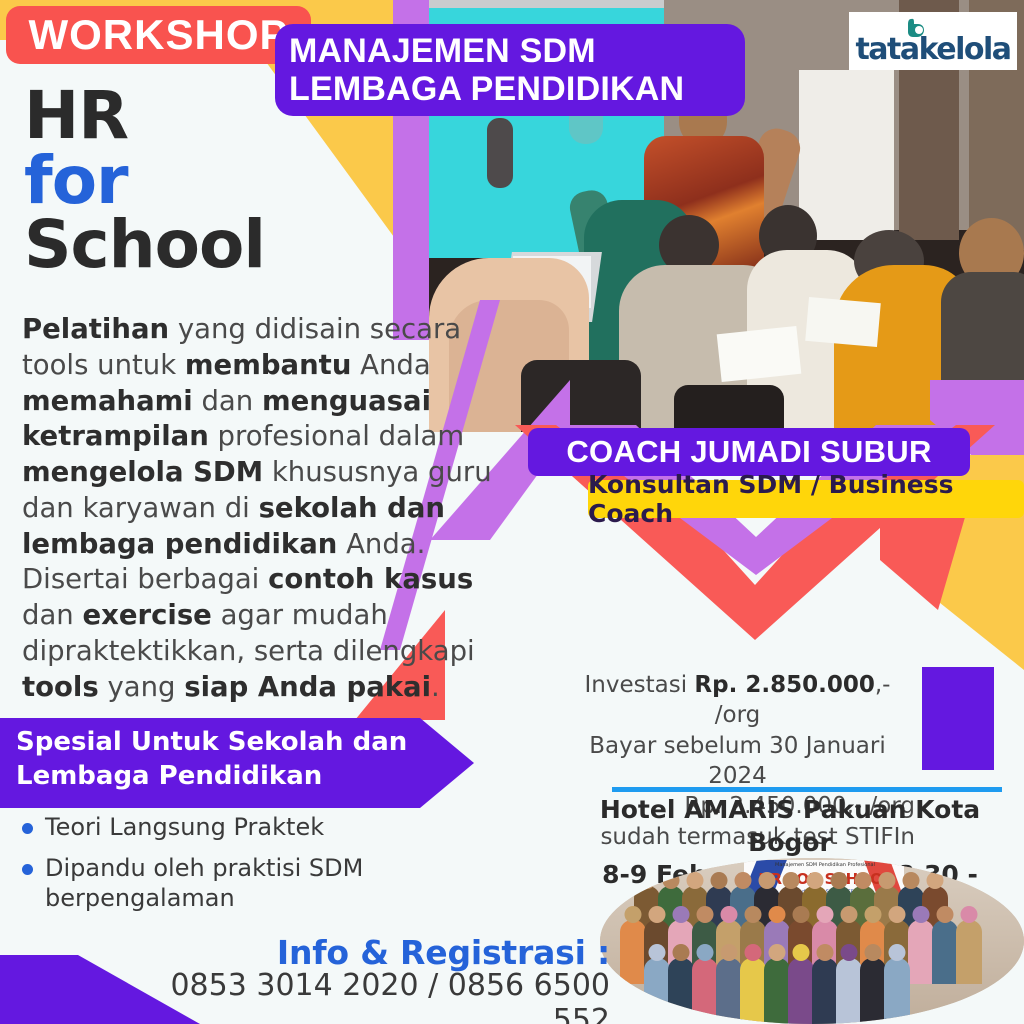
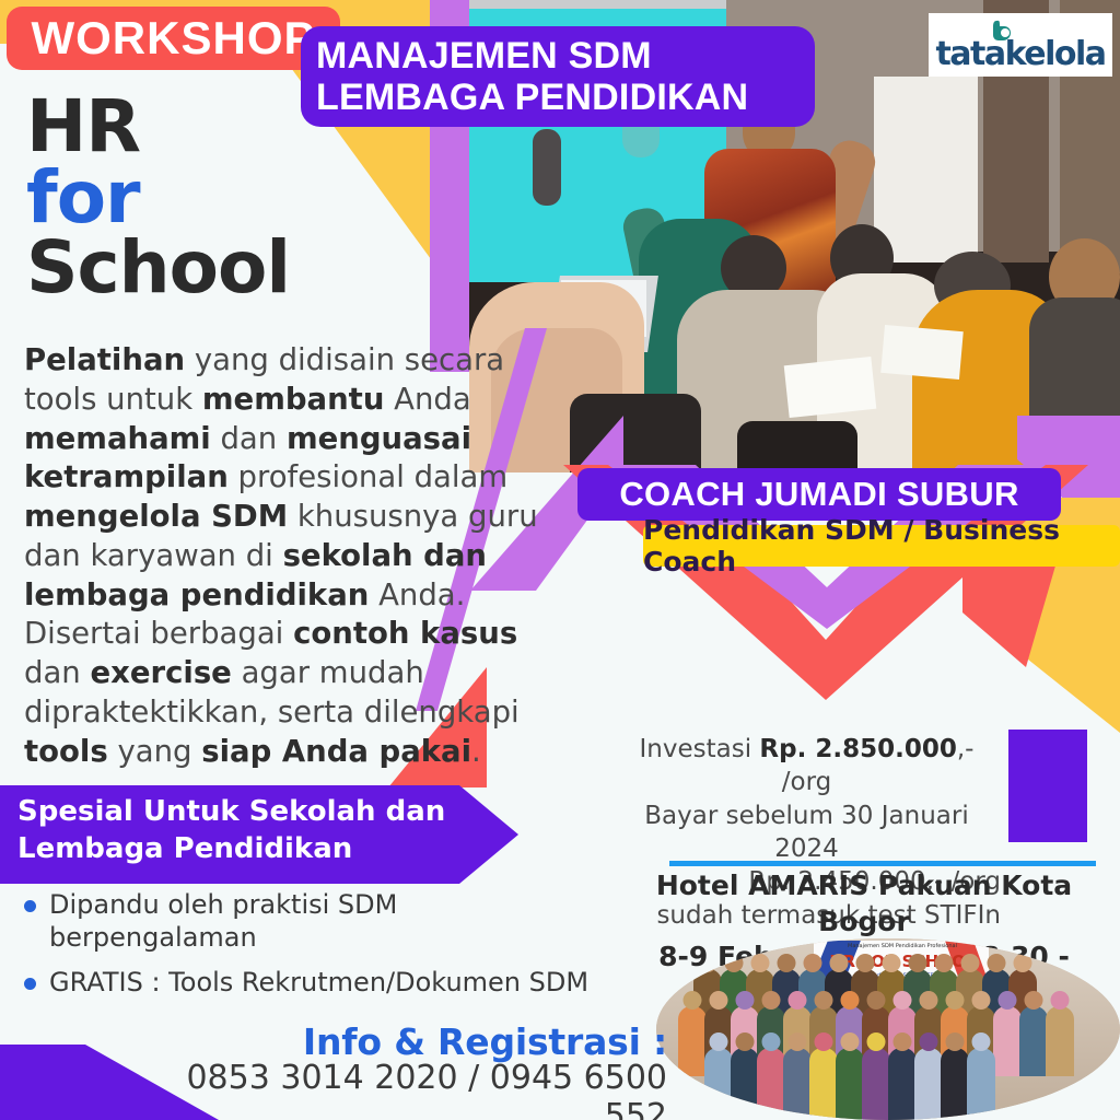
  tatakelola
  WORKSHOP
  HR
  for
  School
  MANAJEMEN SDM
  LEMBAGA PENDIDIKAN
  Pelatihan yang didisain secara tools untuk membantu Anda memahami dan menguasai ketrampilan profesional dalam mengelola SDM khususnya guru dan karyawan di sekolah dan lembaga pendidikan Anda. Disertai berbagai contoh kasus dan exercise agar mudah dipraktektikkan, serta dilengkapi tools yang siap Anda pakai.
  Spesial Untuk Sekolah dan
  Lembaga Pendidikan
- Teori Langsung Praktek
  Dipandu oleh praktisi SDM berpengalaman
+ GRATIS : Tools Rekrutmen/Dokumen SDM
  COACH JUMADI SUBUR
- Konsultan SDM / Business Coach
+ Pendidikan SDM / Business Coach
  Investasi Rp. 2.850.000,- /org
  Bayar sebelum 30 Januari 2024
  Rp. 2.450.000,- /org
  sudah termasuk test STIFIn
  Hotel AMARIS Pakuan Kota Bogor
  Info & Registrasi :
- 0853 3014 2020 / 0856 6500 552
+ 0853 3014 2020 / 0945 6500 552
